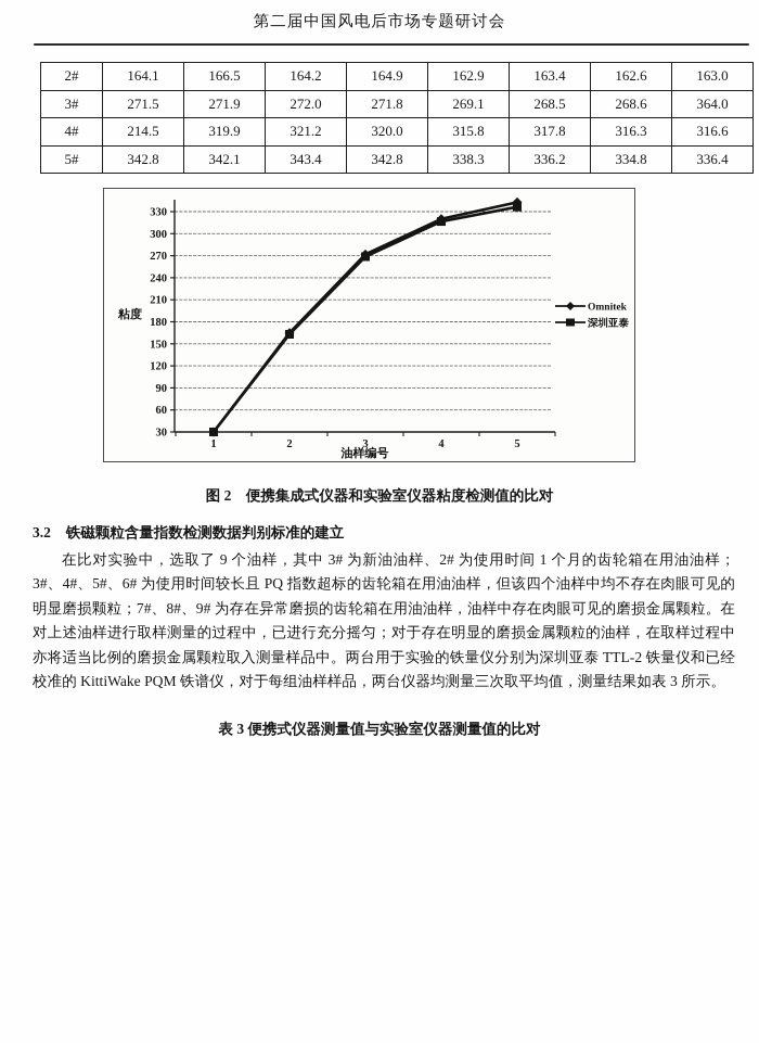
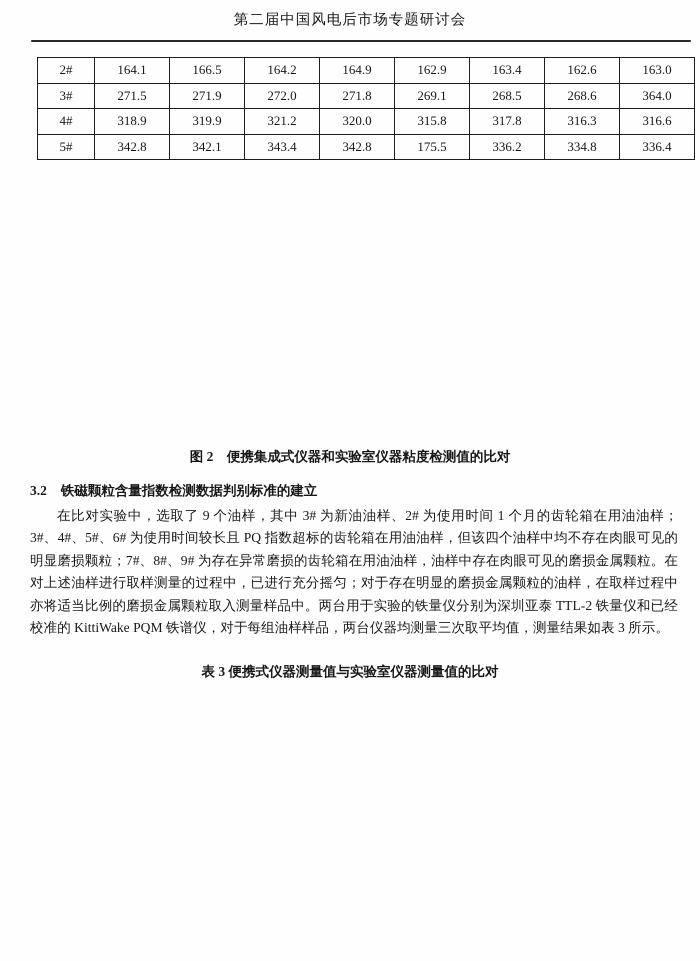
  第二届中国风电后市场专题研讨会
  2#	164.1	166.5	164.2	164.9	162.9	163.4	162.6	163.0
  3#	271.5	271.9	272.0	271.8	269.1	268.5	268.6	364.0
- 4#	214.5	319.9	321.2	320.0	315.8	317.8	316.3	316.6
+ 4#	318.9	319.9	321.2	320.0	315.8	317.8	316.3	316.6
- 5#	342.8	342.1	343.4	342.8	338.3	336.2	334.8	336.4
+ 5#	342.8	342.1	343.4	342.8	175.5	336.2	334.8	336.4
- 30
- 60
- 90
- 120
- 150
- 180
- 210
- 240
- 270
- 300
- 330
- 1
- 2
- 3
- 4
- 5
- Omnitek
- 深圳亚泰
- 粘度
- 油样编号
  图 2 便携集成式仪器和实验室仪器粘度检测值的比对
  3.2 铁磁颗粒含量指数检测数据判别标准的建立
  在比对实验中，选取了 9 个油样，其中 3# 为新油油样、2# 为使用时间 1 个月的齿轮箱在用油油样；3#、4#、5#、6# 为使用时间较长且 PQ 指数超标的齿轮箱在用油油样，但该四个油样中均不存在肉眼可见的明显磨损颗粒；7#、8#、9# 为存在异常磨损的齿轮箱在用油油样，油样中存在肉眼可见的磨损金属颗粒。在对上述油样进行取样测量的过程中，已进行充分摇匀；对于存在明显的磨损金属颗粒的油样，在取样过程中亦将适当比例的磨损金属颗粒取入测量样品中。两台用于实验的铁量仪分别为深圳亚泰 TTL-2 铁量仪和已经校准的 KittiWake PQM 铁谱仪，对于每组油样样品，两台仪器均测量三次取平均值，测量结果如表 3 所示。
  表 3 便携式仪器测量值与实验室仪器测量值的比对
